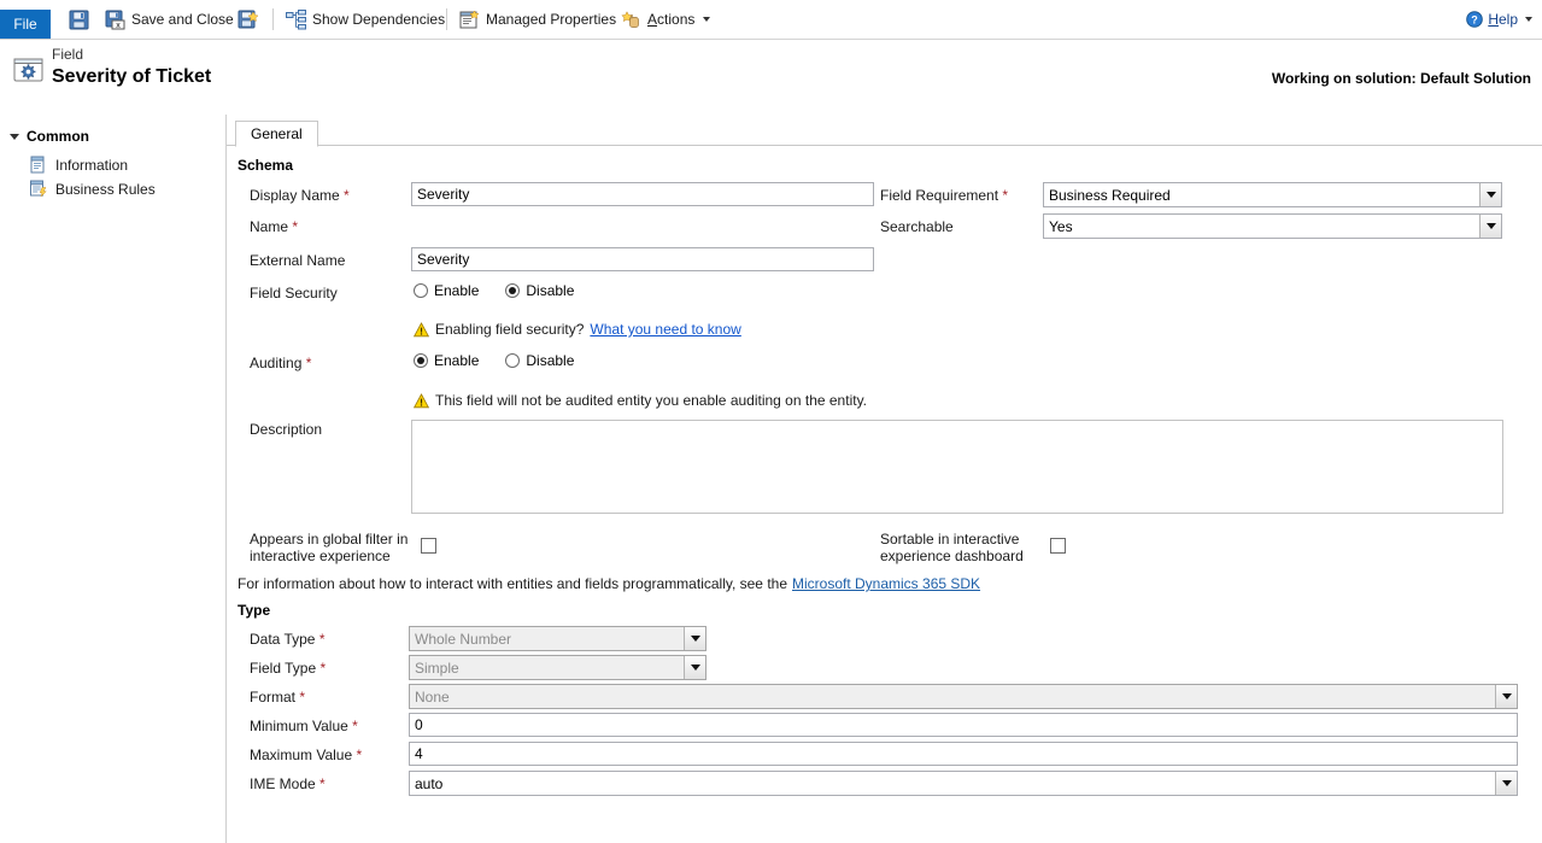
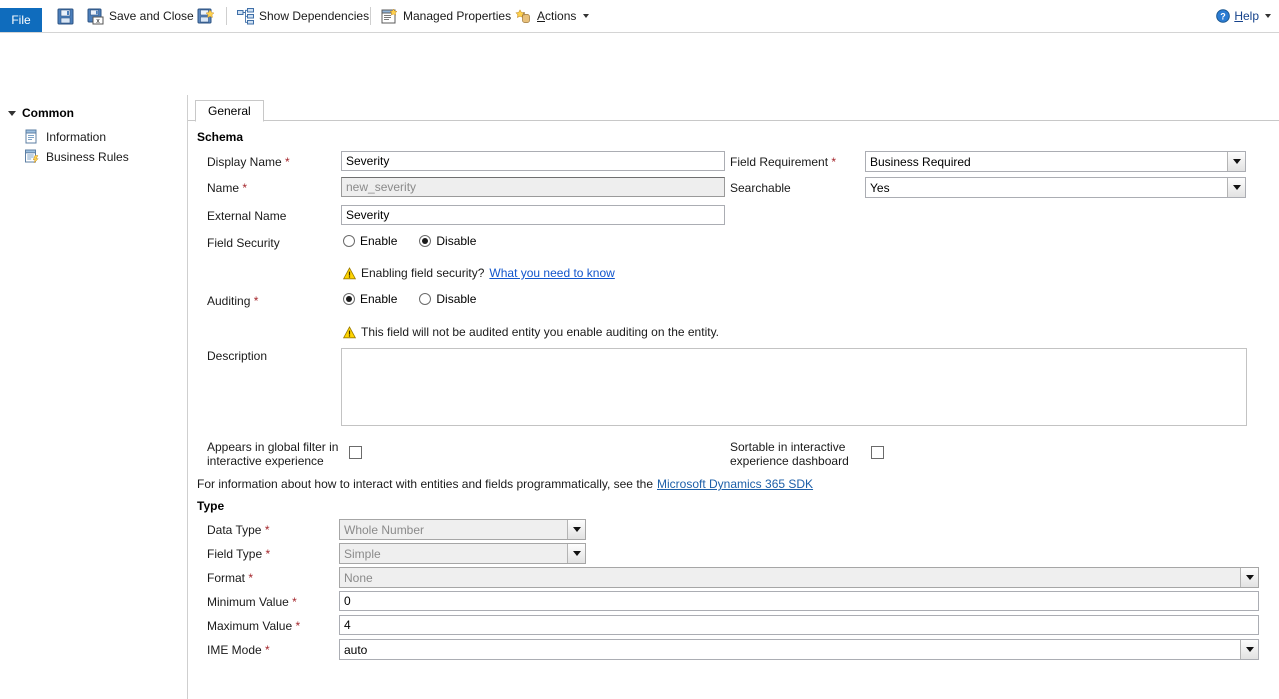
  File
  Save and Close
  Show Dependencies
  Managed Properties
  Actions
  ?
  Help
- Field
- Severity of Ticket
- Working on solution: Default Solution
  Common
  Information
  Business Rules
  General
  Schema
  Display Name *
  Severity
  Field Requirement *
  Business Required
  Name *
+ new_severity
  Searchable
  Yes
  External Name
  Severity
  Field Security
  Enable
  Disable
  Enabling field security?
  What you need to know
  Auditing *
  Enable
  Disable
  This field will not be audited entity you enable auditing on the entity.
  Description
  Appears in global filter in
  interactive experience
  Sortable in interactive
  experience dashboard
  For information about how to interact with entities and fields programmatically, see the
  Microsoft Dynamics 365 SDK
  Type
  Data Type *
  Whole Number
  Field Type *
  Simple
  Format *
  None
  Minimum Value *
  0
  Maximum Value *
  4
  IME Mode *
  auto
